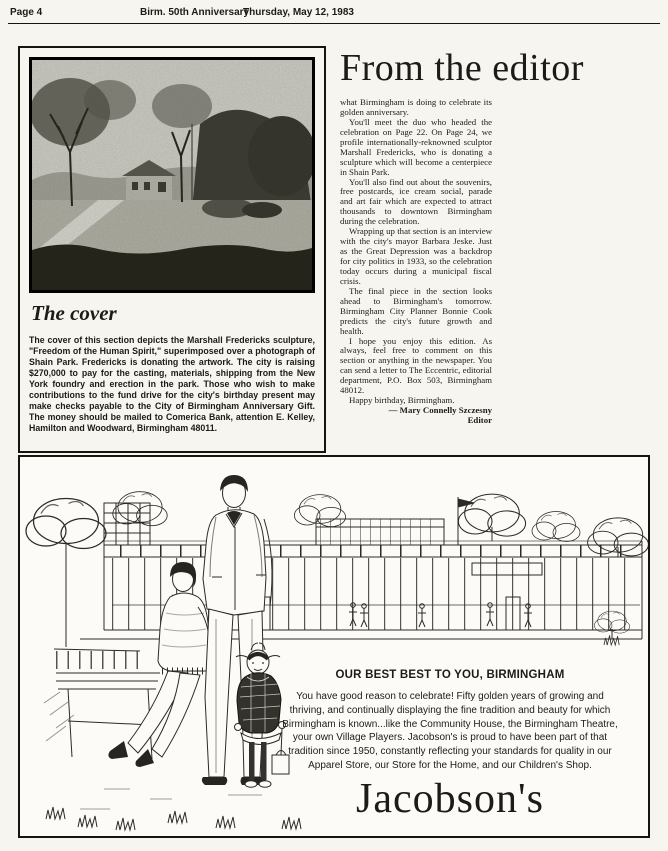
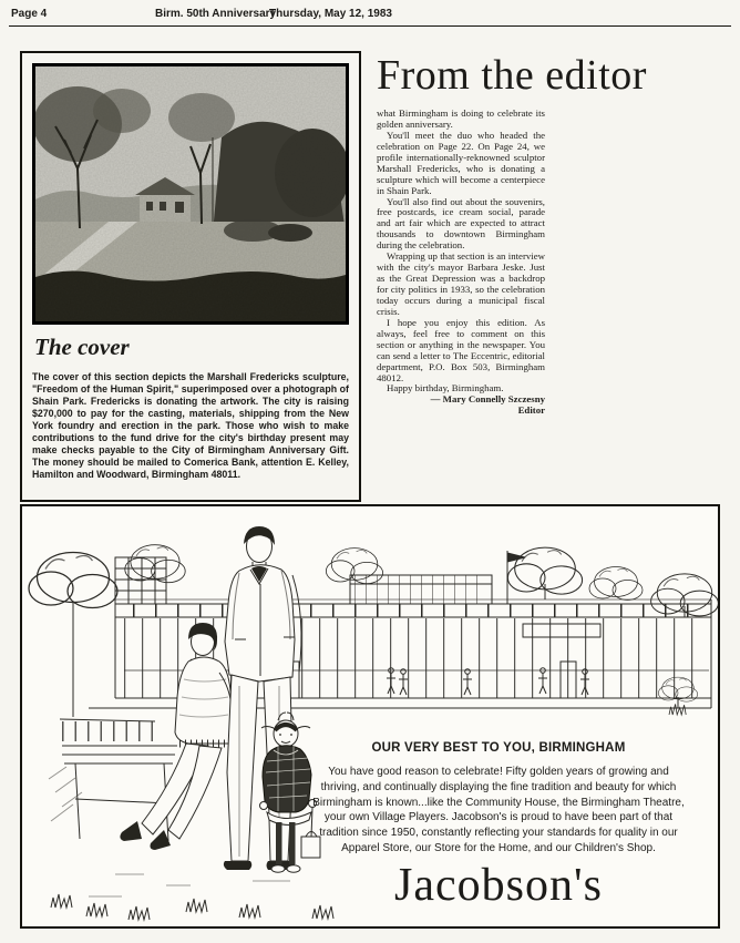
  Page 4
  Birm. 50th Anniversary
  Thursday, May 12, 1983
  The cover
  The cover of this section depicts the Marshall Fredericks sculpture, "Freedom of the Human Spirit," superimposed over a photograph of Shain Park. Fredericks is donating the artwork. The city is raising $270,000 to pay for the casting, materials, shipping from the New York foundry and erection in the park. Those who wish to make contributions to the fund drive for the city's birthday present may make checks payable to the City of Birmingham Anniversary Gift. The money should be mailed to Comerica Bank, attention E. Kelley, Hamilton and Woodward, Birmingham 48011.
  From the editor
  what Birmingham is doing to celebrate its golden anniversary.
  You'll meet the duo who headed the celebration on Page 22. On Page 24, we profile internationally-reknowned sculptor Marshall Fredericks, who is donating a sculpture which will become a centerpiece in Shain Park.
  You'll also find out about the souvenirs, free postcards, ice cream social, parade and art fair which are expected to attract thousands to downtown Birmingham during the celebration.
  Wrapping up that section is an interview with the city's mayor Barbara Jeske. Just as the Great Depression was a backdrop for city politics in 1933, so the celebration today occurs during a municipal fiscal crisis.
- The final piece in the section looks ahead to Birmingham's tomorrow. Birmingham City Planner Bonnie Cook predicts the city's future growth and health.
  I hope you enjoy this edition. As always, feel free to comment on this section or anything in the newspaper. You can send a letter to The Eccentric, editorial department, P.O. Box 503, Birmingham 48012.
  Happy birthday, Birmingham.
  — Mary Connelly Szczesny
  Editor
- OUR BEST BEST TO YOU, BIRMINGHAM
+ OUR VERY BEST TO YOU, BIRMINGHAM
  You have good reason to celebrate! Fifty golden years of growing and thriving, and continually displaying the fine tradition and beauty for which Birmingham is known...like the Community House, the Birmingham Theatre, your own Village Players. Jacobson's is proud to have been part of that tradition since 1950, constantly reflecting your standards for quality in our Apparel Store, our Store for the Home, and our Children's Shop.
  Jacobson's
